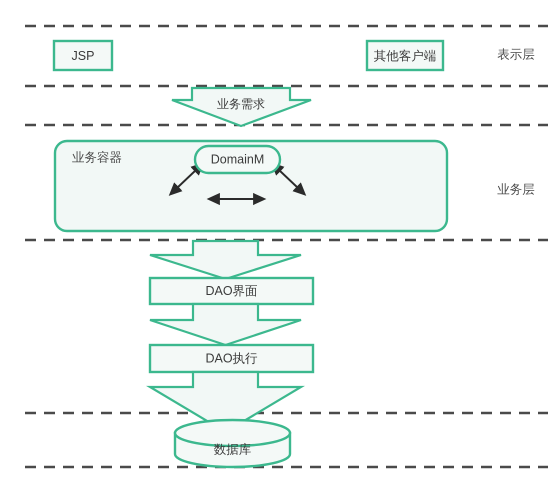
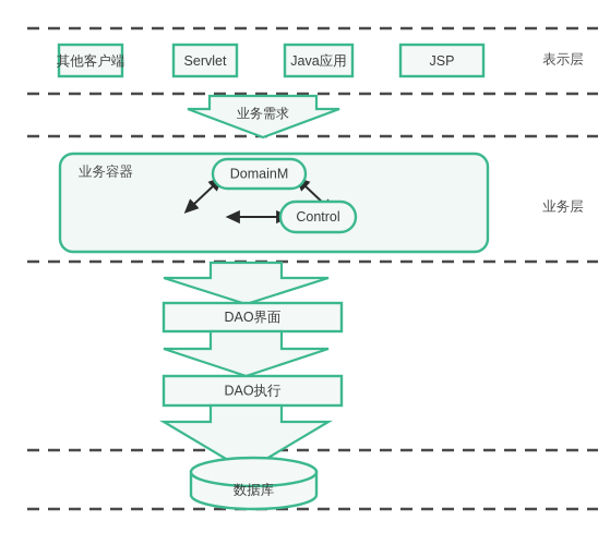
- JSP
+ 其他客户端
+ Servlet
+ Java应用
- 其他客户端
+ JSP
  表示层
  业务层
  业务需求
  业务容器
  DomainM
+ Control
  DAO界面
  DAO执行
  数据库
